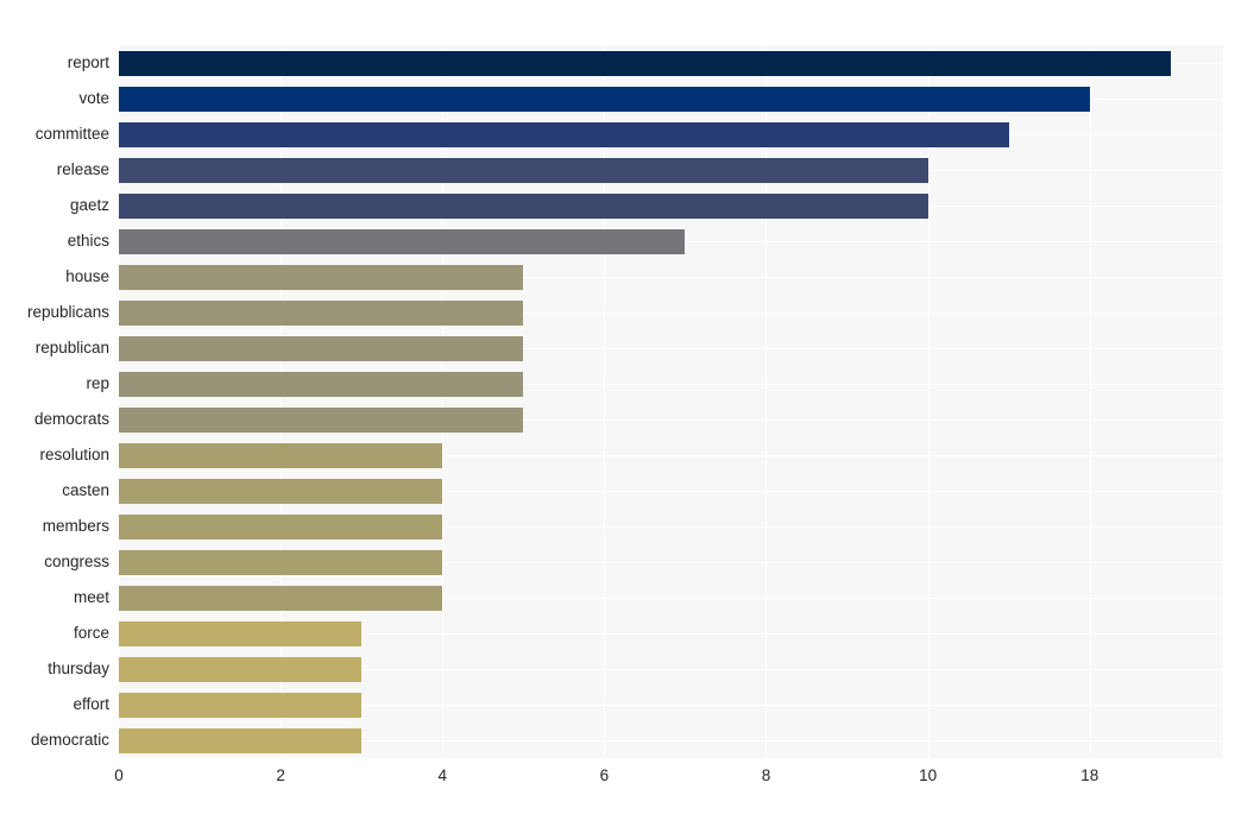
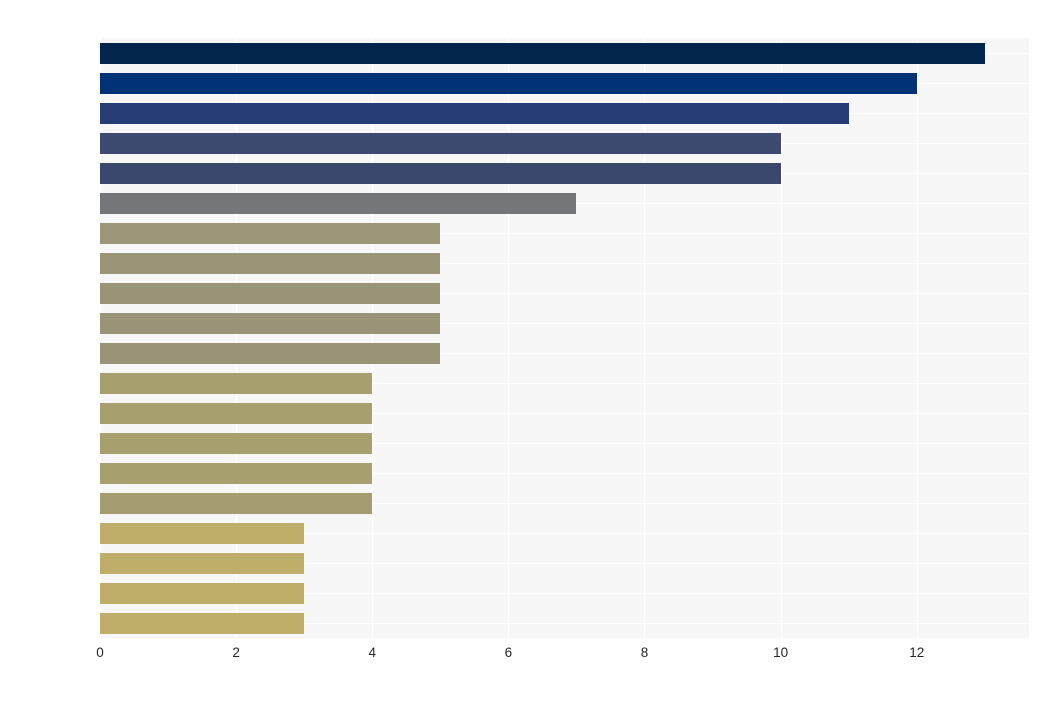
- report
- vote
- committee
- release
- gaetz
- ethics
- house
- republicans
- republican
- rep
- democrats
- resolution
- casten
- members
- congress
- meet
- force
- thursday
- effort
- democratic
  0
  2
  4
  6
  8
  10
- 18
+ 12
